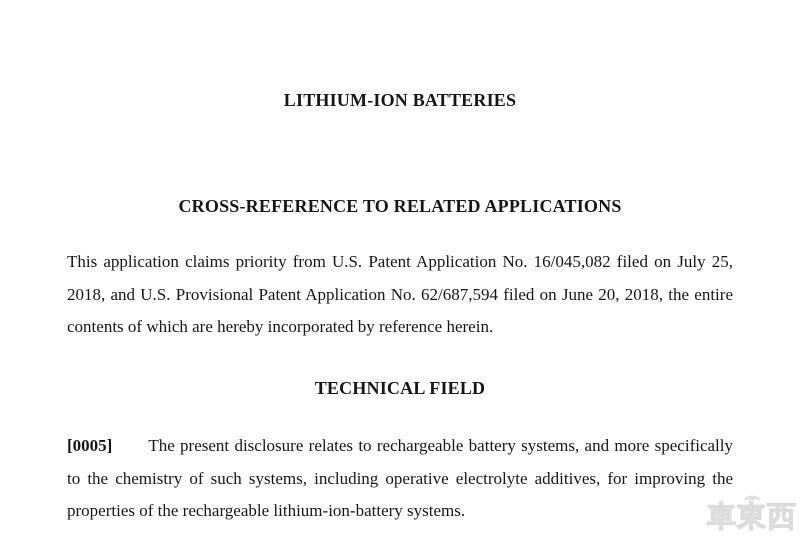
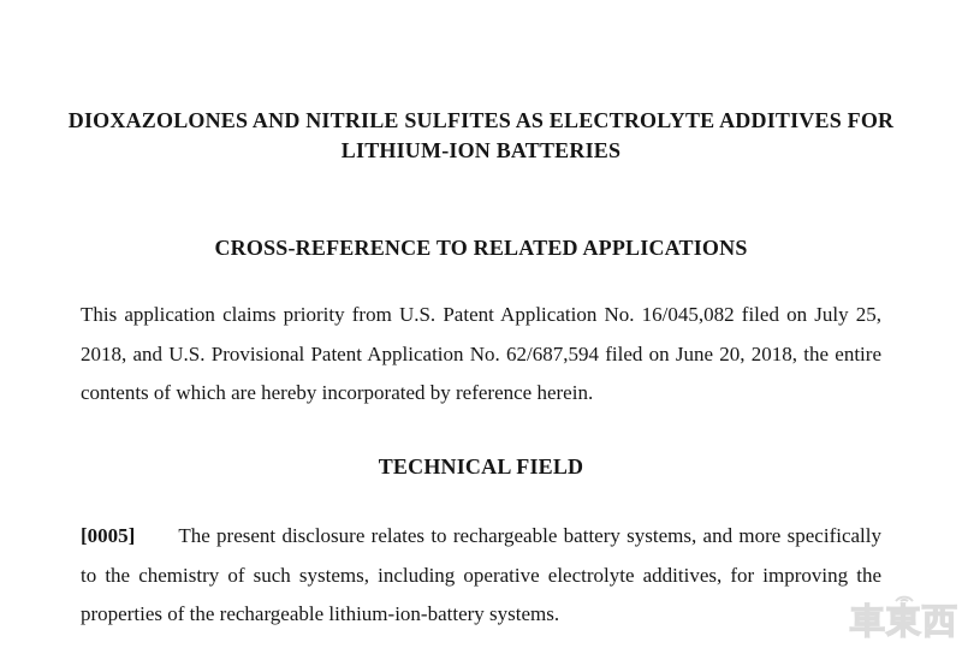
+ DIOXAZOLONES AND NITRILE SULFITES AS ELECTROLYTE ADDITIVES FOR
  LITHIUM-ION BATTERIES
  CROSS-REFERENCE TO RELATED APPLICATIONS
  This application claims priority from U.S. Patent Application No. 16/045,082 filed on July 25, 2018, and U.S. Provisional Patent Application No. 62/687,594 filed on June 20, 2018, the entire contents of which are hereby incorporated by reference herein.
  TECHNICAL FIELD
  [0005] The present disclosure relates to rechargeable battery systems, and more specifically to the chemistry of such systems, including operative electrolyte additives, for improving the properties of the rechargeable lithium-ion-battery systems.
  車東西
